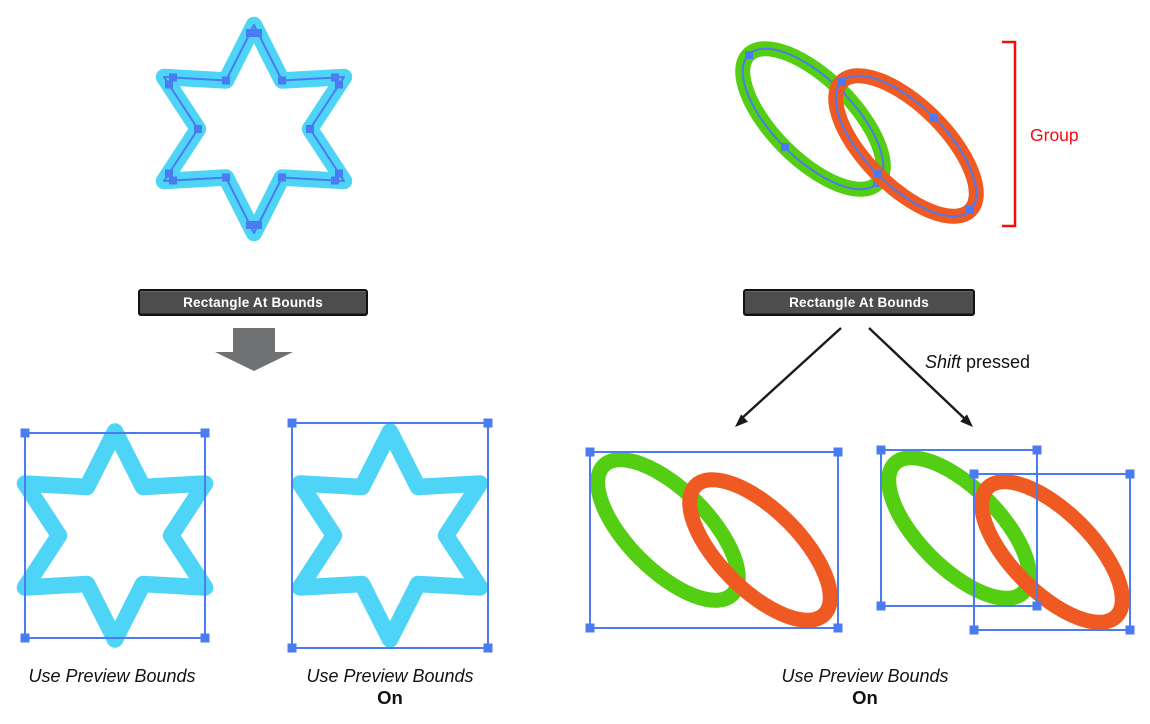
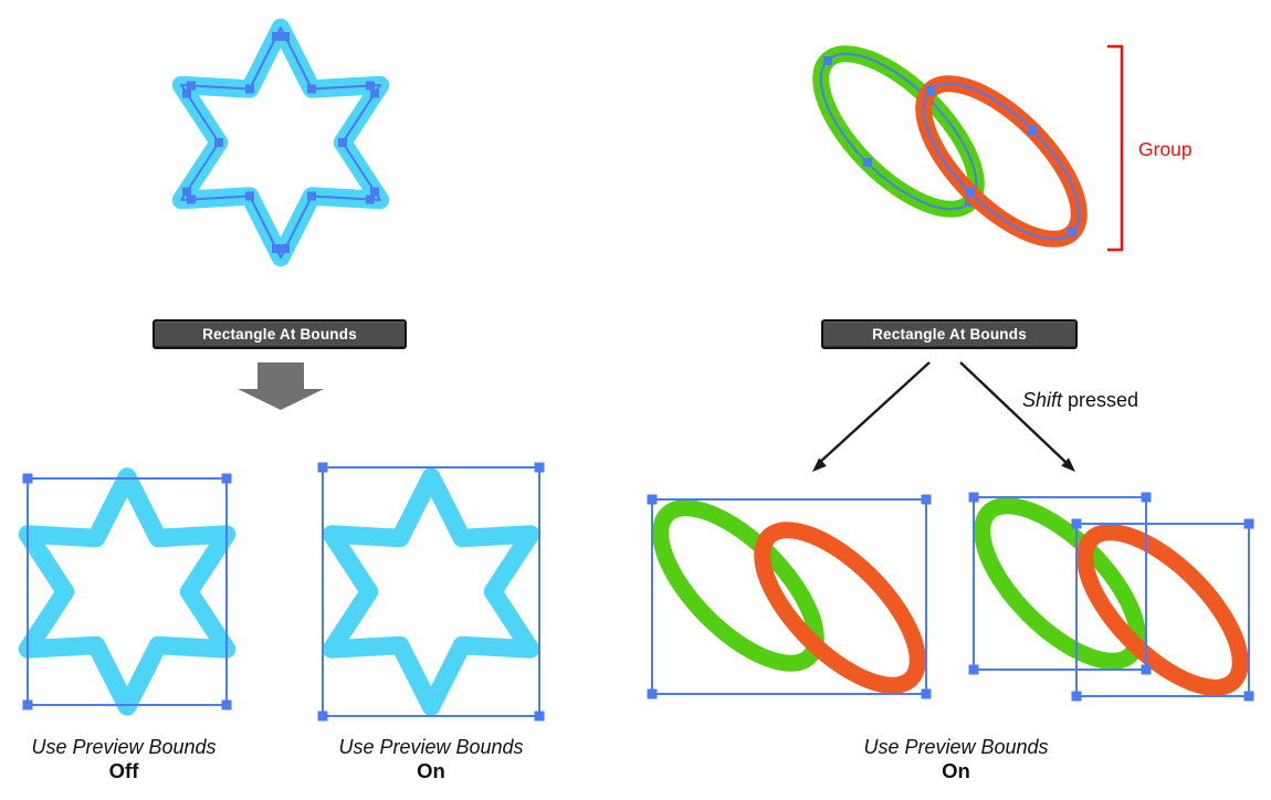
  Rectangle At Bounds
  Rectangle At Bounds
  Group
  Shift pressed
  Use Preview Bounds
+ Off
  Use Preview Bounds
  On
  Use Preview Bounds
  On
